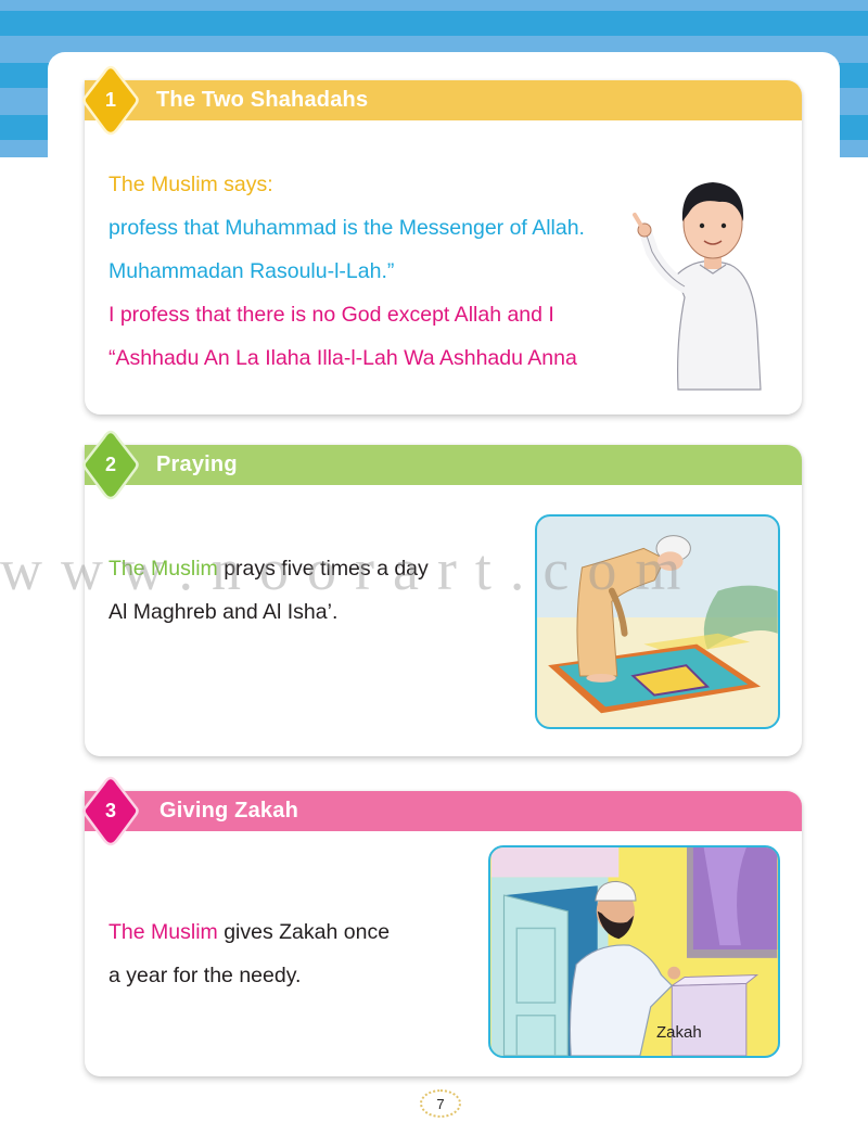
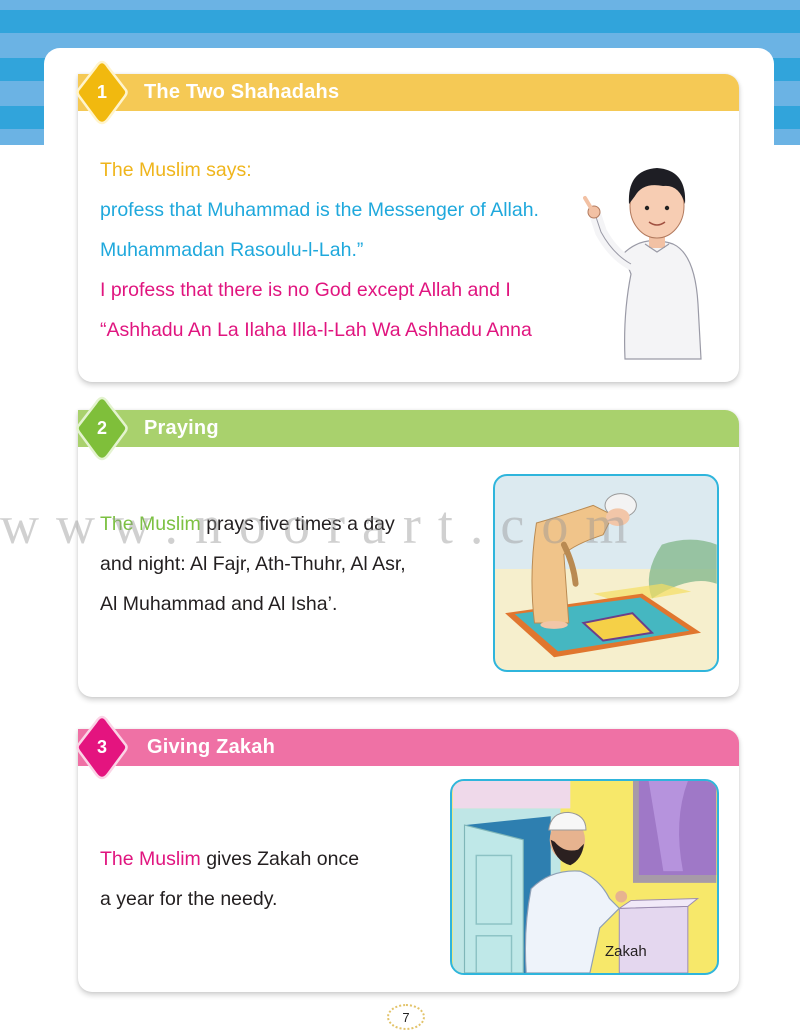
  The Two Shahadahs
  1
  The Muslim says:
  profess that Muhammad is the Messenger of Allah.
  Muhammadan Rasoulu-l-Lah.”
  I profess that there is no God except Allah and I
  “Ashhadu An La Ilaha Illa-l-Lah Wa Ashhadu Anna
  Praying
  2
  The Muslim prays five times a day
+ and night: Al Fajr, Ath-Thuhr, Al Asr,
- Al Maghreb and Al Isha’.
+ Al Muhammad and Al Isha’.
  Giving Zakah
  3
  The Muslim gives Zakah once
  a year for the needy.
  Zakah
  www.noorart.com
  7
